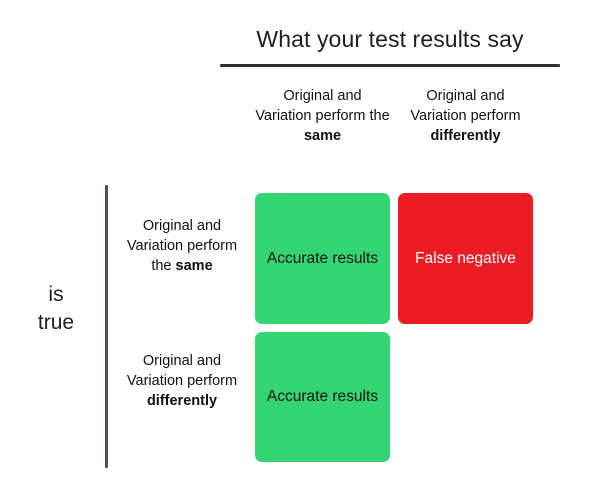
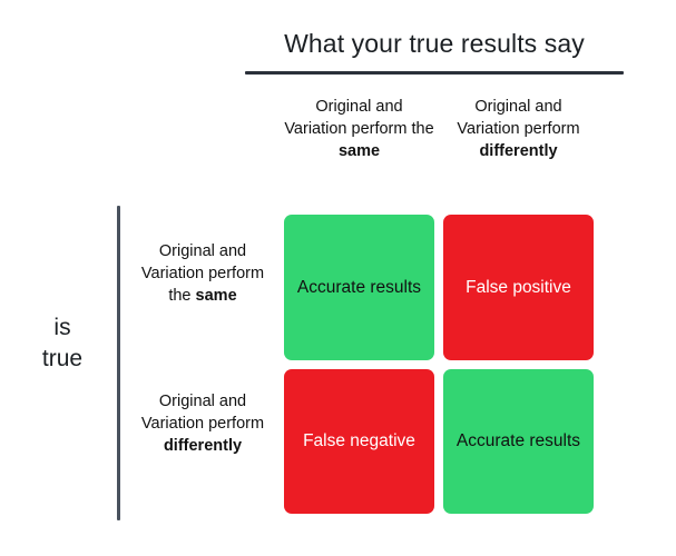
- What your test results say
+ What your true results say
  Original and Variation perform the same
  Original and Variation perform differently
  is
  true
  Original and Variation perform the same
  Original and Variation perform differently
  Accurate results
+ False positive
  False negative
  Accurate results
